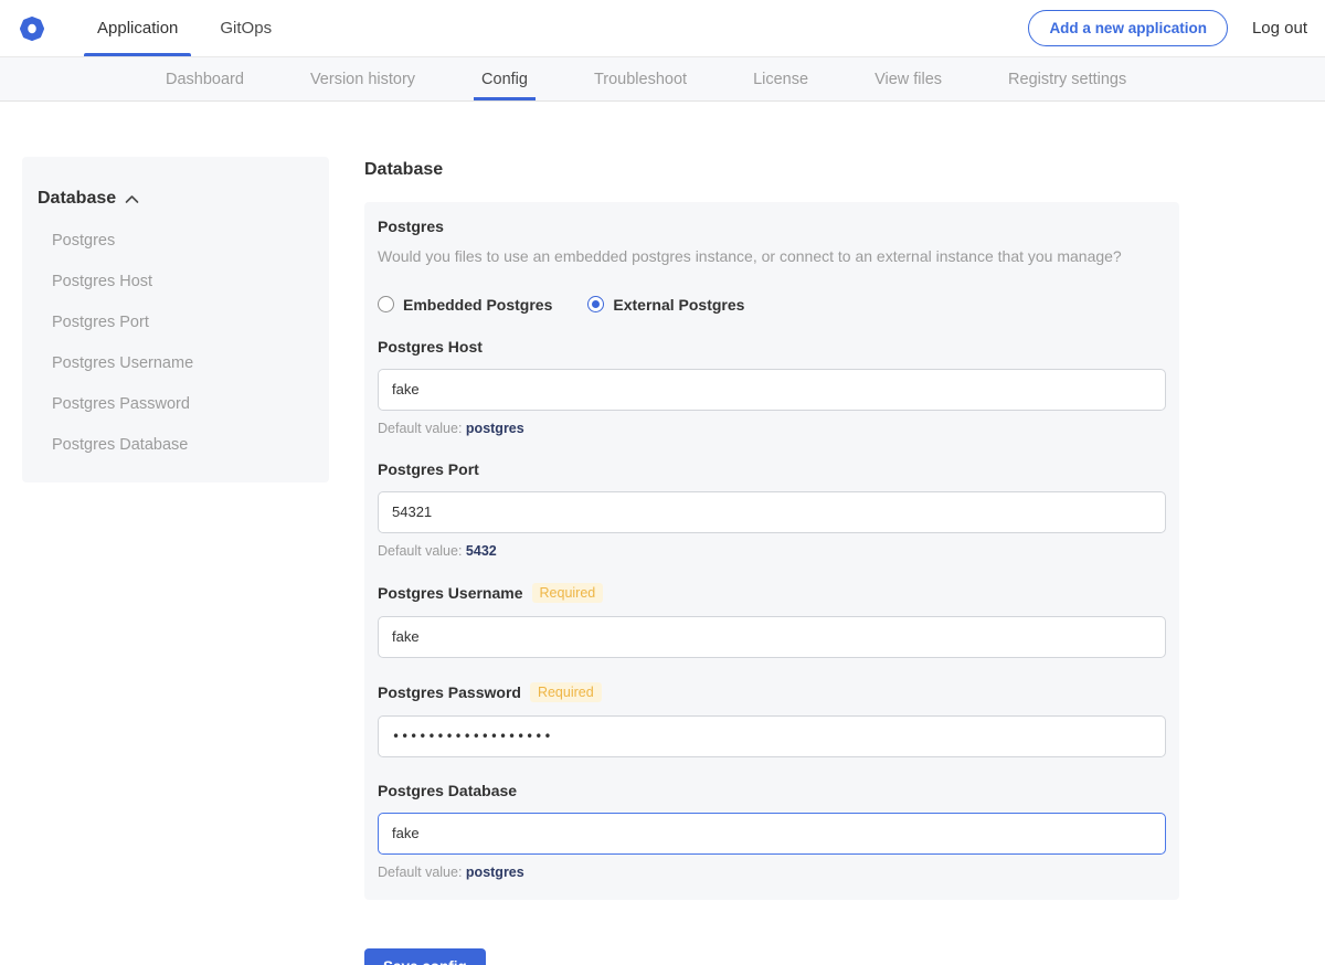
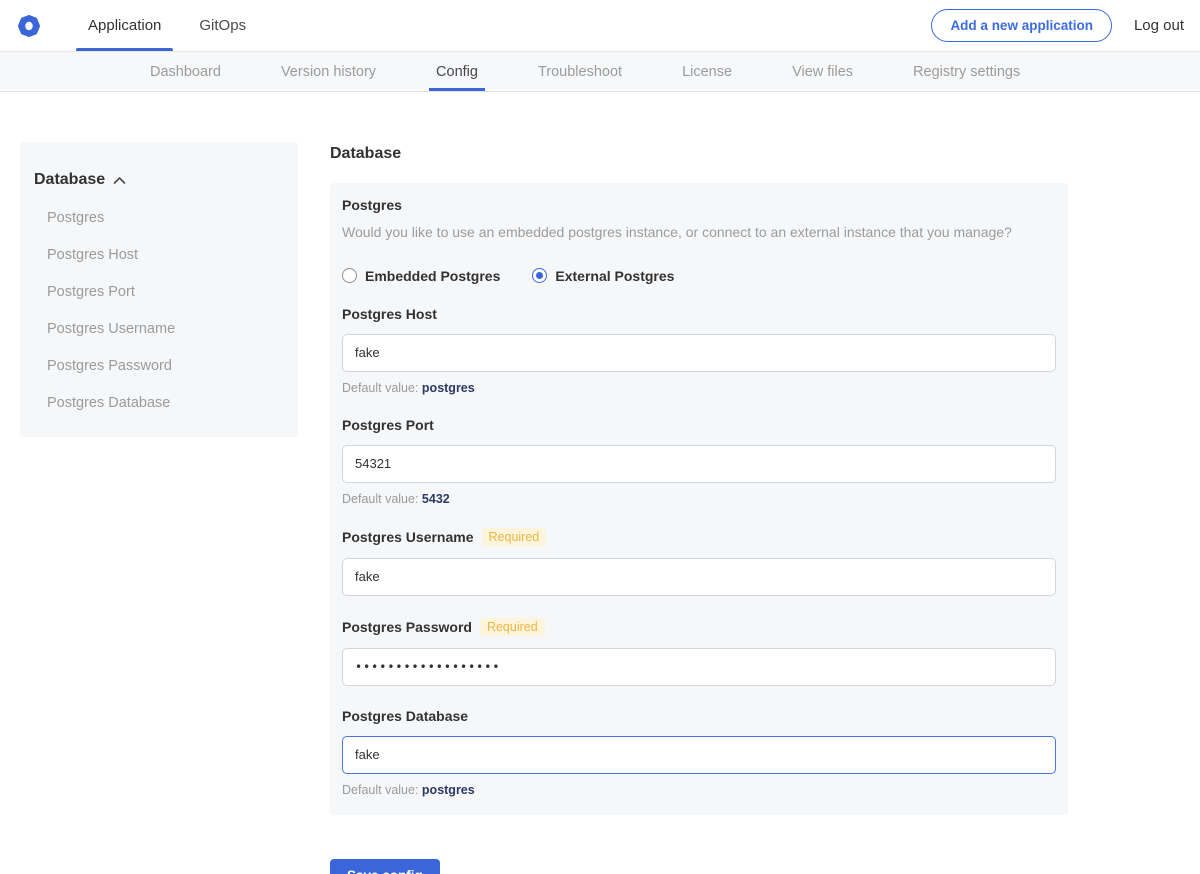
  Application
  GitOps
  Add a new application
  Log out
  Dashboard
  Version history
  Config
  Troubleshoot
  License
  View files
  Registry settings
  Database
  Postgres
  Postgres Host
  Postgres Port
  Postgres Username
  Postgres Password
  Postgres Database
  Database
  Postgres
- Would you files to use an embedded postgres instance, or connect to an external instance that you manage?
+ Would you like to use an embedded postgres instance, or connect to an external instance that you manage?
  Embedded Postgres
  External Postgres
  Postgres Host
  fake
  Default value: postgres
  Postgres Port
  54321
  Default value: 5432
  Postgres Username
  Required
  fake
  Postgres Password
  Required
  ••••••••••••••••••
  Postgres Database
  fake
  Default value: postgres
